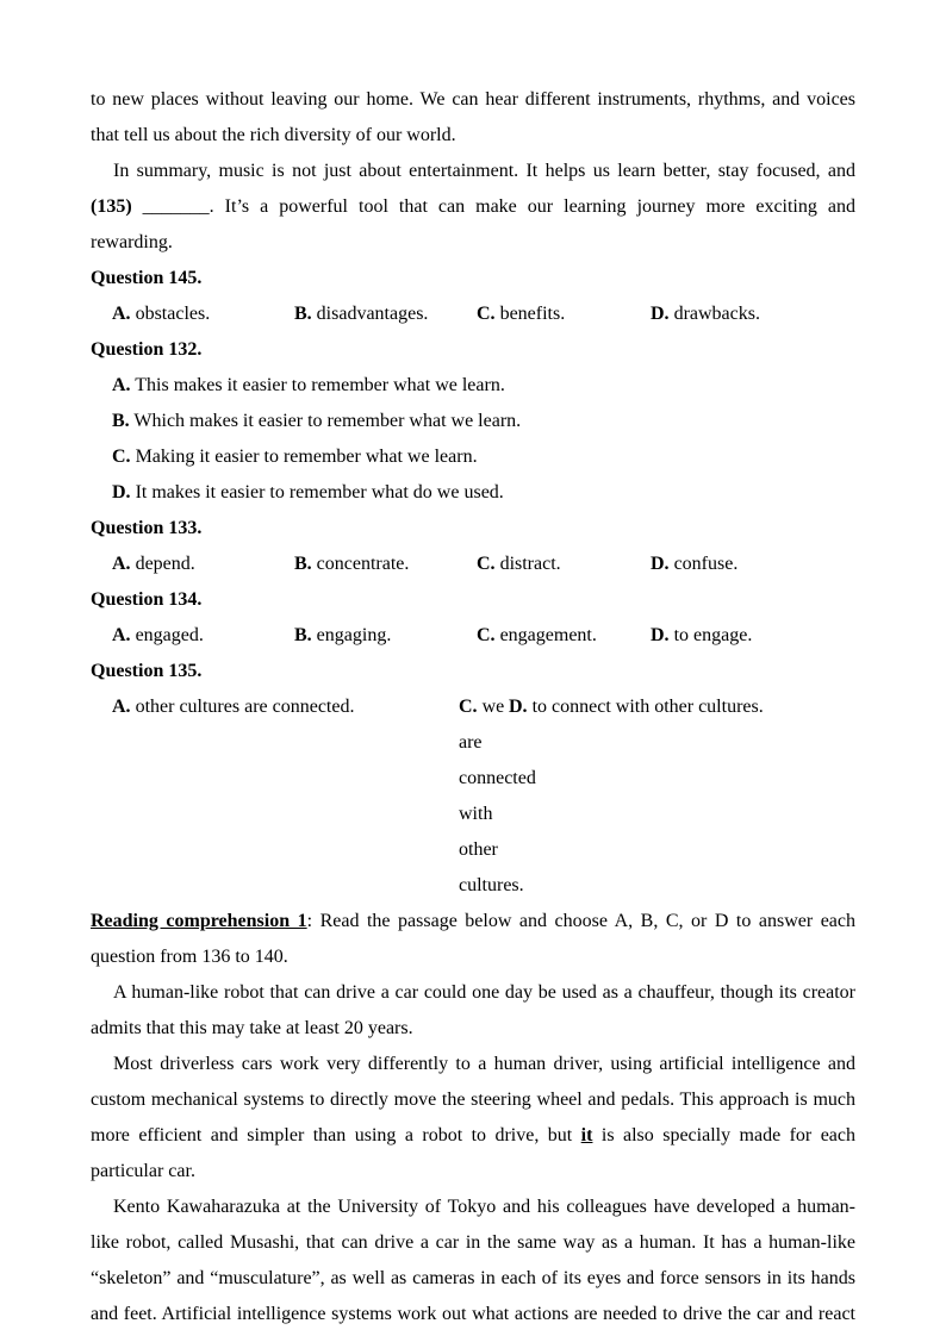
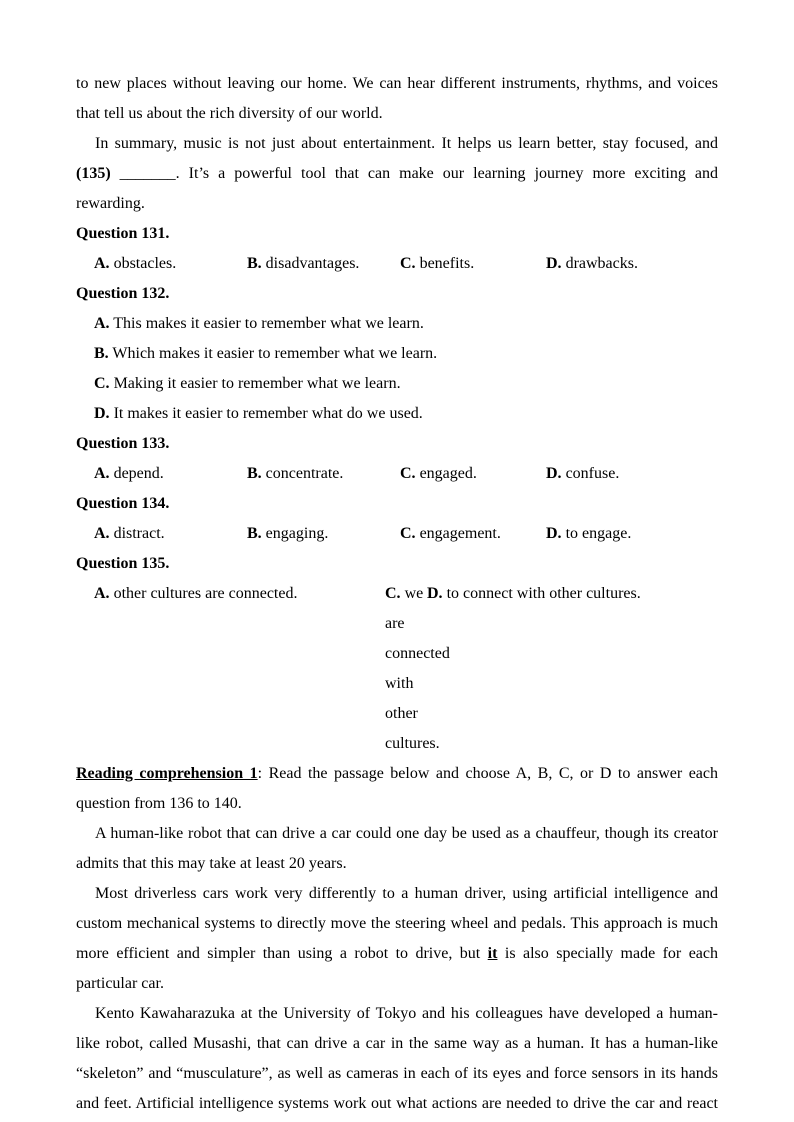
  to new places without leaving our home. We can hear different instruments, rhythms, and voices that tell us about the rich diversity of our world.
  In summary, music is not just about entertainment. It helps us learn better, stay focused, and (135) _______. It’s a powerful tool that can make our learning journey more exciting and rewarding.
- Question 145.
+ Question 131.
  A. obstacles.
  B. disadvantages.
  C. benefits.
  D. drawbacks.
  Question 132.
  A. This makes it easier to remember what we learn.
  B. Which makes it easier to remember what we learn.
  C. Making it easier to remember what we learn.
  D. It makes it easier to remember what do we used.
  Question 133.
  A. depend.
  B. concentrate.
- C. distract.
+ C. engaged.
  D. confuse.
  Question 134.
- A. engaged.
+ A. distract.
  B. engaging.
  C. engagement.
  D. to engage.
  Question 135.
  A. other cultures are connected.
  C. we are connected with other cultures.
  D. to connect with other cultures.
  Reading comprehension 1: Read the passage below and choose A, B, C, or D to answer each question from 136 to 140.
  A human-like robot that can drive a car could one day be used as a chauffeur, though its creator admits that this may take at least 20 years.
  Most driverless cars work very differently to a human driver, using artificial intelligence and custom mechanical systems to directly move the steering wheel and pedals. This approach is much more efficient and simpler than using a robot to drive, but it is also specially made for each particular car.
  Kento Kawaharazuka at the University of Tokyo and his colleagues have developed a human-like robot, called Musashi, that can drive a car in the same way as a human. It has a human-like “skeleton” and “musculature”, as well as cameras in each of its eyes and force sensors in its hands and feet. Artificial intelligence systems work out what actions are needed to drive the car and react
